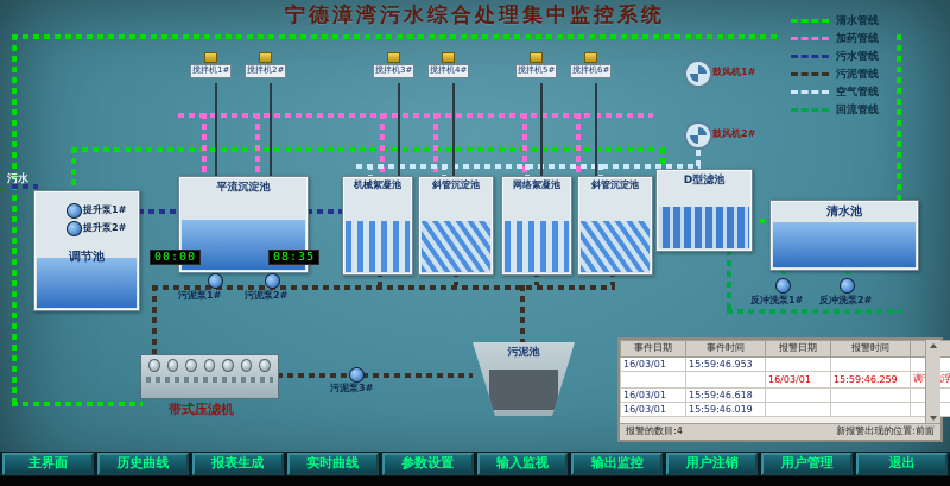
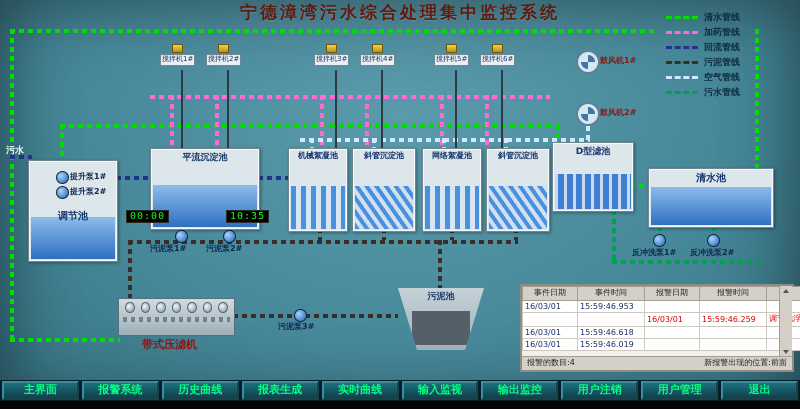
  宁德漳湾污水综合处理集中监控系统
  清水管线
  加药管线
- 污水管线
+ 回流管线
  污泥管线
  空气管线
- 回流管线
+ 污水管线
  污水
  调节池
  提升泵1#
  提升泵2#
  平流沉淀池
  机械絮凝池
  斜管沉淀池
  网络絮凝池
  斜管沉淀池
  D型滤池
  清水池
  污泥池
  带式压滤机
  搅拌机1#
  搅拌机2#
  搅拌机3#
  搅拌机4#
  搅拌机5#
  搅拌机6#
  鼓风机1#
  鼓风机2#
  00:00
- 08:35
+ 10:35
  污泥泵1#
  污泥泵2#
  污泥泵3#
  反冲洗泵1#
  反冲洗泵2#
  事件日期	事件时间	报警日期	报警时间
  16/03/01	15:59:46.953
  		16/03/01	15:59:46.259	调浮
  16/03/01	15:59:46.618
  16/03/01	15:59:46.019
  报警的数目:4
  新报警出现的位置:前面
  主界面
+ 报警系统
  历史曲线
  报表生成
  实时曲线
- 参数设置
  输入监视
  输出监控
  用户注销
  用户管理
  退出
